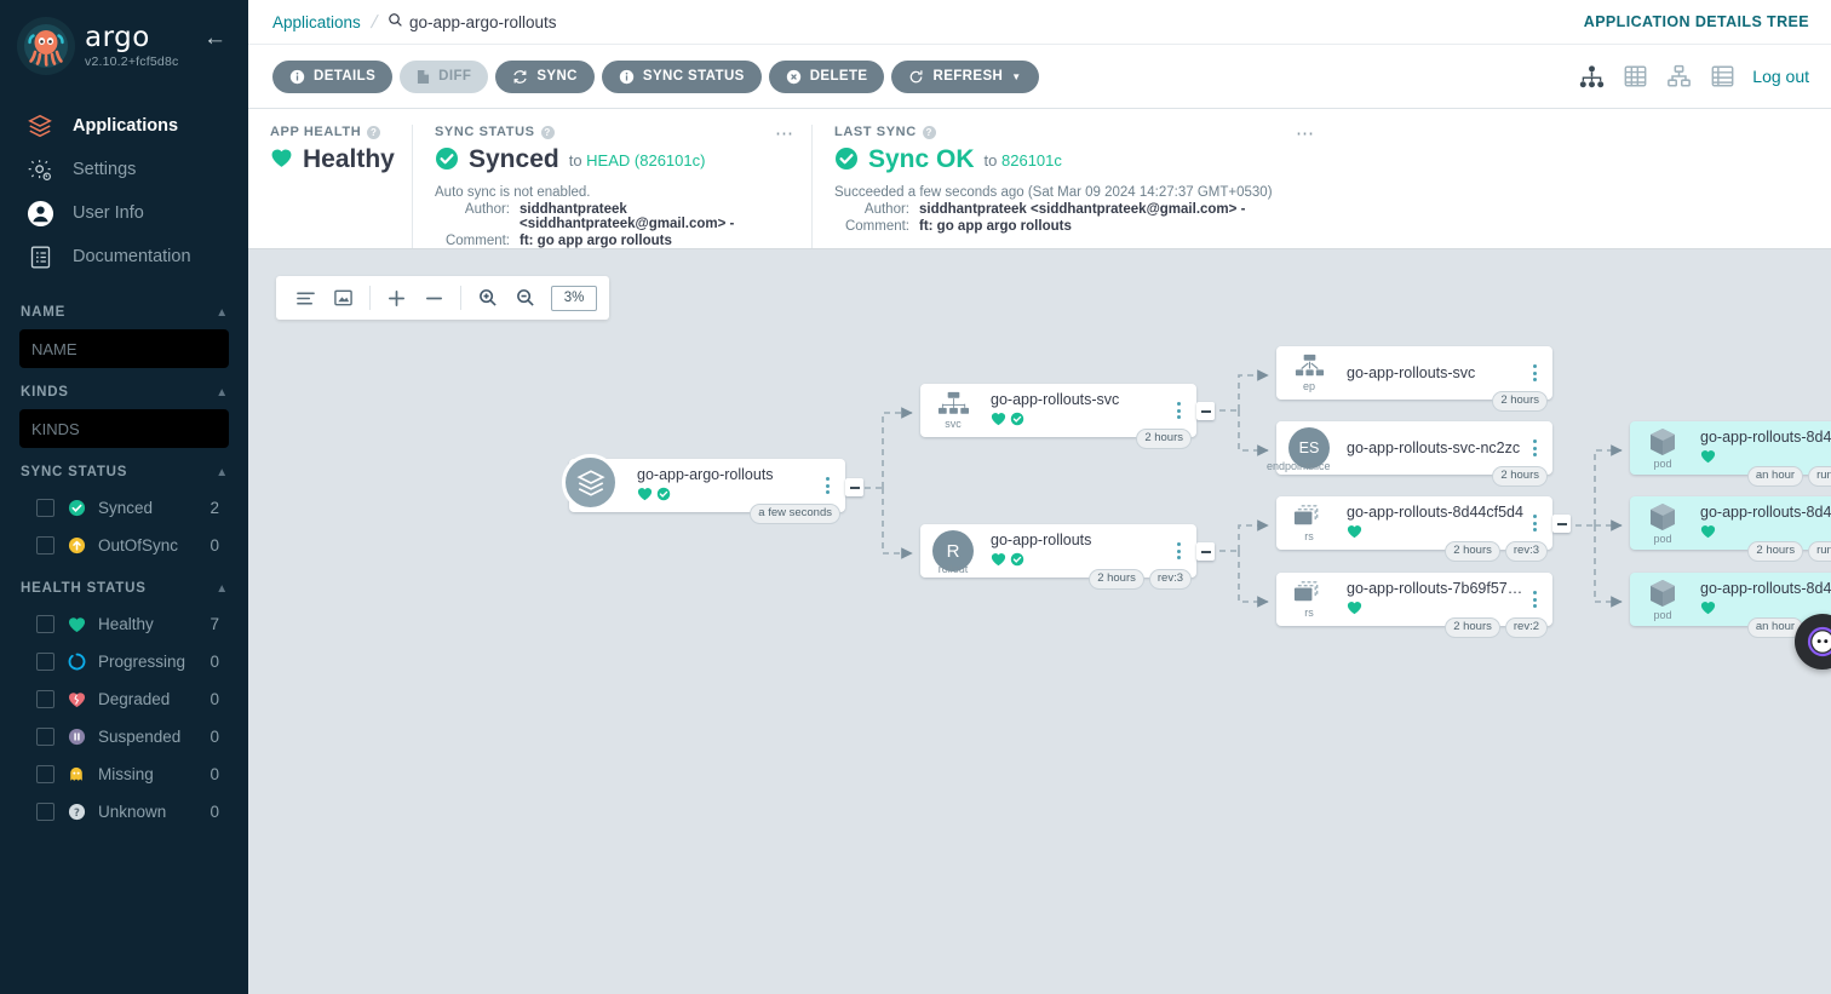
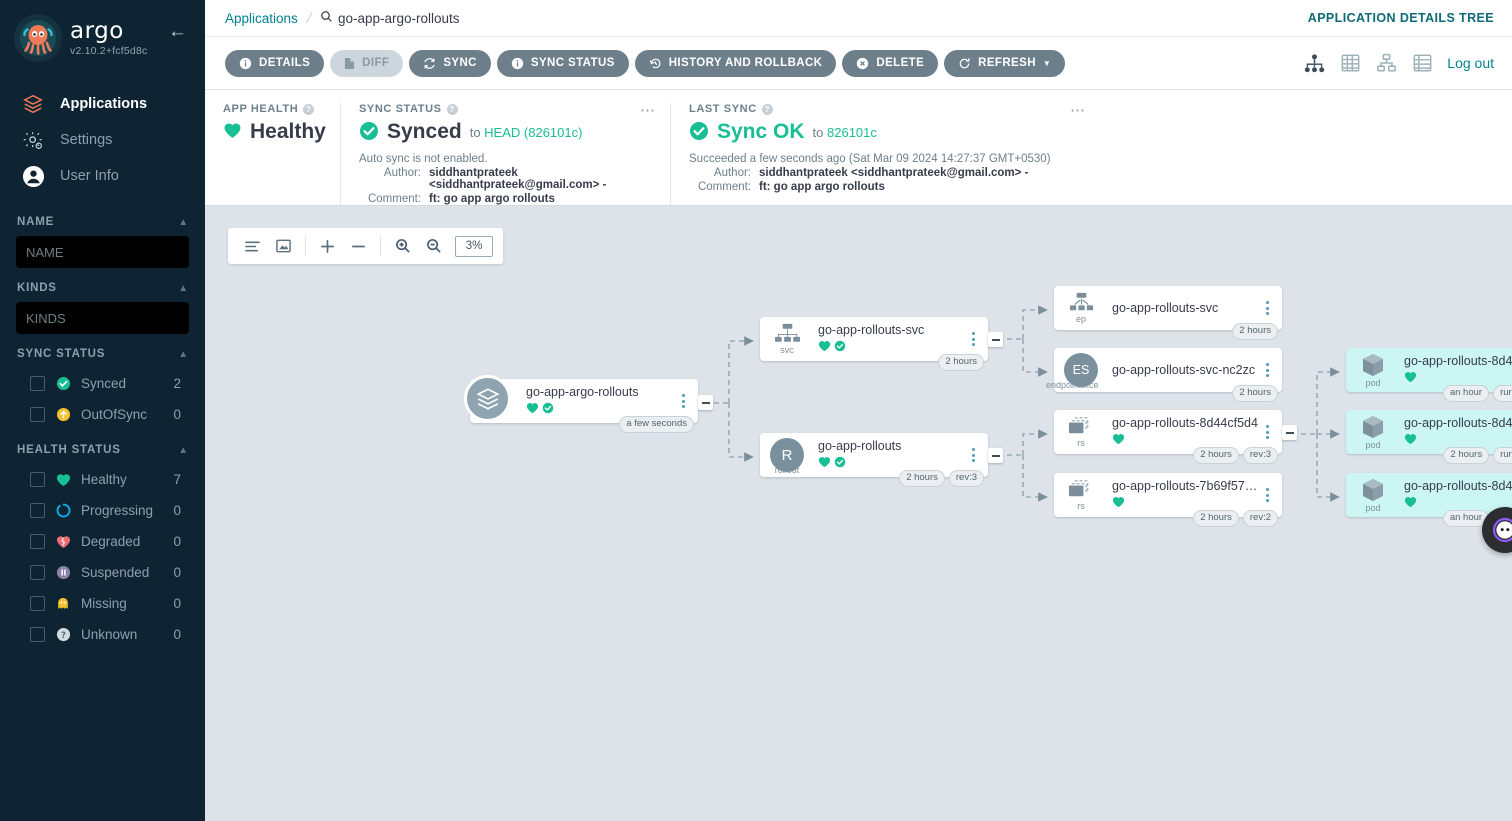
  argo
  v2.10.2+fcf5d8c
  ←
  Applications
  Settings
  User Info
- Documentation
  NAME
  ▲
  NAME
  KINDS
  ▲
  KINDS
  SYNC STATUS
  ▲
  Synced
  2
  OutOfSync
  0
  HEALTH STATUS
  ▲
  Healthy
  7
  Progressing
  0
  Degraded
  0
  Suspended
  0
  Missing
  0
  ?
  Unknown
  0
  Applications
  go-app-argo-rollouts
  APPLICATION DETAILS TREE
  DETAILS
  DIFF
  SYNC
  SYNC STATUS
+ HISTORY AND ROLLBACK
  DELETE
  REFRESH
  ▼
  Log out
  APP HEALTH
  ?
  Healthy
  SYNC STATUS
  ?
  ⋯
  Synced
  to HEAD (826101c)
  Auto sync is not enabled.
  Author:
  siddhantprateek <siddhantprateek@gmail.com> -
  Comment:
  ft: go app argo rollouts
  LAST SYNC
  ?
  ⋯
  Sync OK
  to 826101c
  Succeeded a few seconds ago (Sat Mar 09 2024 14:27:37 GMT+0530)
  Author:
  siddhantprateek <siddhantprateek@gmail.com> -
  Comment:
  ft: go app argo rollouts
  3%
  go-app-argo-rollouts
  a few seconds
  svc
  go-app-rollouts-svc
  2 hours
  R
  rollout
  go-app-rollouts
  2 hours
  rev:3
  ep
  go-app-rollouts-svc
  2 hours
  ES
  endpointslice
  go-app-rollouts-svc-nc2zc
  2 hours
  rs
  go-app-rollouts-8d44cf5d4
  2 hours
  rev:3
  rs
  go-app-rollouts-7b69f57d5
  2 hours
  rev:2
  pod
  an hour
  pod
  2 hours
  pod
  an hour
